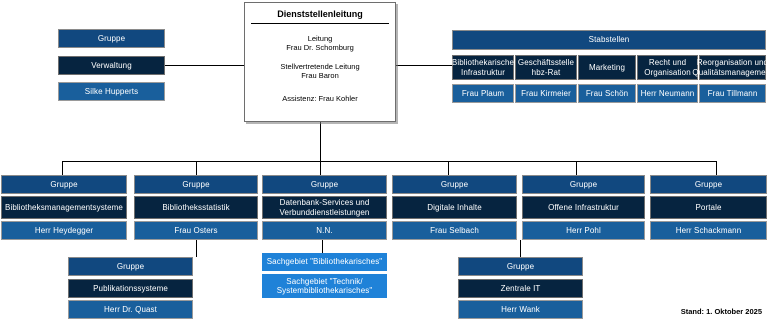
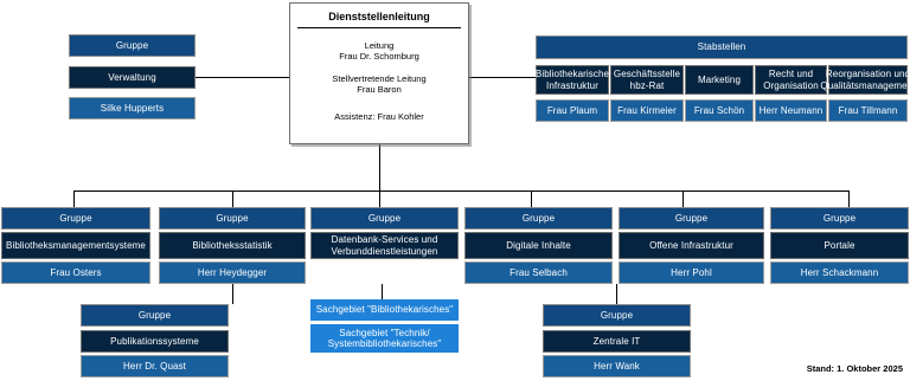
  Gruppe
  Verwaltung
  Silke Hupperts
  Dienststellenleitung
  Leitung
  Frau Dr. Schomburg
  Stellvertretende Leitung
  Frau Baron
  Assistenz: Frau Kohler
  Stabstellen
  Bibliothekarische Infrastruktur
  Geschäftsstelle hbz-Rat
  Marketing
  Recht und Organisation
  Reorganisation und Qualitätsmanageme
  Frau Plaum
  Frau Kirmeier
  Frau Schön
  Herr Neumann
  Frau Tillmann
  Gruppe
  Bibliotheksmanagementsysteme
- Herr Heydegger
+ Frau Osters
  Gruppe
  Bibliotheksstatistik
- Frau Osters
+ Herr Heydegger
  Gruppe
  Datenbank-Services und Verbunddienstleistungen
- N.N.
  Gruppe
  Digitale Inhalte
  Frau Selbach
  Gruppe
  Offene Infrastruktur
  Herr Pohl
  Gruppe
  Portale
  Herr Schackmann
  Sachgebiet "Bibliothekarisches"
  Sachgebiet "Technik/ Systembibliothekarisches"
  Gruppe
  Publikationssysteme
  Herr Dr. Quast
  Gruppe
  Zentrale IT
  Herr Wank
  Stand: 1. Oktober 2025
